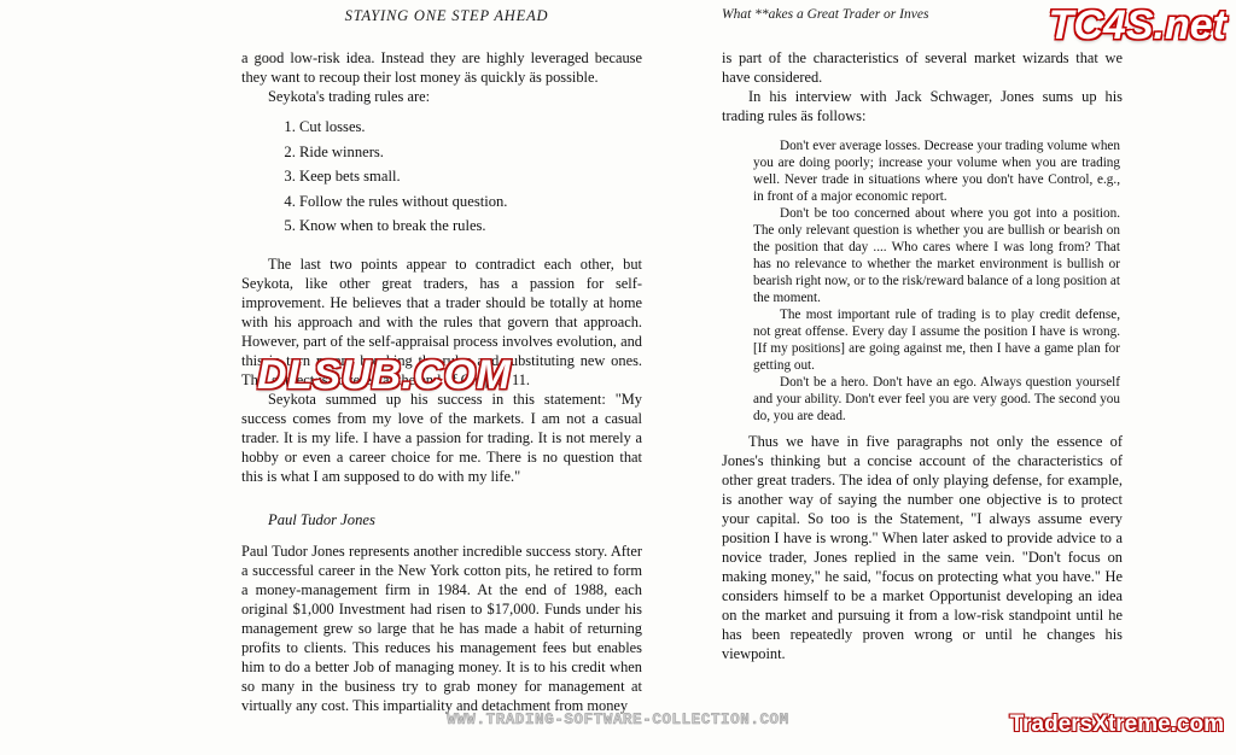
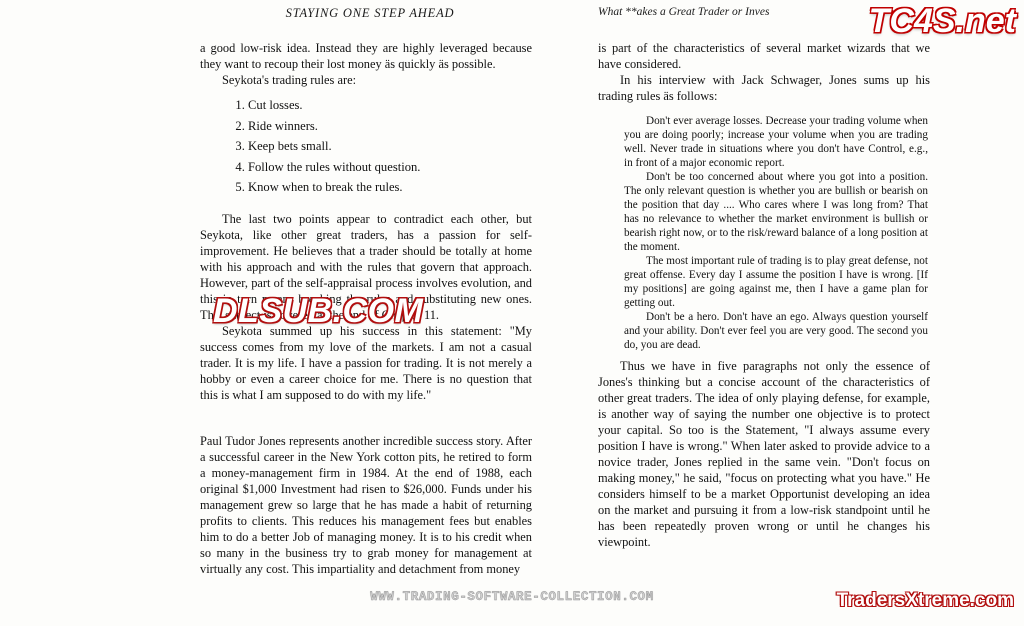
  STAYING ONE STEP AHEAD
  What **akes a Great Trader or Inves
  a good low-risk idea. Instead they are highly leveraged because they want to recoup their lost money äs quickly äs possible.
  Seykota's trading rules are:
  Cut losses.
  Ride winners.
  Keep bets small.
  Follow the rules without question.
  Know when to break the rules.
  The last two points appear to contradict each other, but Seykota, like other great traders, has a passion for self-improvement. He believes that a trader should be totally at home with his approach and with the rules that govern that approach. However, part of the self-appraisal process involves evolution, and this in turn means breaking the rules and substituting new ones. This subject is covered at the end of Chapter 11.
  Seykota summed up his success in this statement: "My success comes from my love of the markets. I am not a casual trader. It is my life. I have a passion for trading. It is not merely a hobby or even a career choice for me. There is no question that this is what I am supposed to do with my life."
- Paul Tudor Jones
- Paul Tudor Jones represents another incredible success story. After a successful career in the New York cotton pits, he retired to form a money-management firm in 1984. At the end of 1988, each original $1,000 Investment had risen to $17,000. Funds under his management grew so large that he has made a habit of returning profits to clients. This reduces his management fees but enables him to do a better Job of managing money. It is to his credit when so many in the business try to grab money for management at virtually any cost. This impartiality and detachment from money
+ Paul Tudor Jones represents another incredible success story. After a successful career in the New York cotton pits, he retired to form a money-management firm in 1984. At the end of 1988, each original $1,000 Investment had risen to $26,000. Funds under his management grew so large that he has made a habit of returning profits to clients. This reduces his management fees but enables him to do a better Job of managing money. It is to his credit when so many in the business try to grab money for management at virtually any cost. This impartiality and detachment from money
  is part of the characteristics of several market wizards that we have considered.
  In his interview with Jack Schwager, Jones sums up his trading rules äs follows:
  Don't ever average losses. Decrease your trading volume when you are doing poorly; increase your volume when you are trading well. Never trade in situations where you don't have Control, e.g., in front of a major economic report.
  Don't be too concerned about where you got into a position. The only relevant question is whether you are bullish or bearish on the position that day .... Who cares where I was long from? That has no relevance to whether the market environment is bullish or bearish right now, or to the risk/reward balance of a long position at the moment.
- The most important rule of trading is to play credit defense, not great offense. Every day I assume the position I have is wrong. [If my positions] are going against me, then I have a game plan for getting out.
+ The most important rule of trading is to play great defense, not great offense. Every day I assume the position I have is wrong. [If my positions] are going against me, then I have a game plan for getting out.
  Don't be a hero. Don't have an ego. Always question yourself and your ability. Don't ever feel you are very good. The second you do, you are dead.
  Thus we have in five paragraphs not only the essence of Jones's thinking but a concise account of the characteristics of other great traders. The idea of only playing defense, for example, is another way of saying the number one objective is to protect your capital. So too is the Statement, "I always assume every position I have is wrong." When later asked to provide advice to a novice trader, Jones replied in the same vein. "Don't focus on making money," he said, "focus on protecting what you have." He considers himself to be a market Opportunist developing an idea on the market and pursuing it from a low-risk standpoint until he has been repeatedly proven wrong or until he changes his viewpoint.
  TC4S.net
  DLSUB.COM
  WWW.TRADING-SOFTWARE-COLLECTION.COM
  TradersXtreme.com
